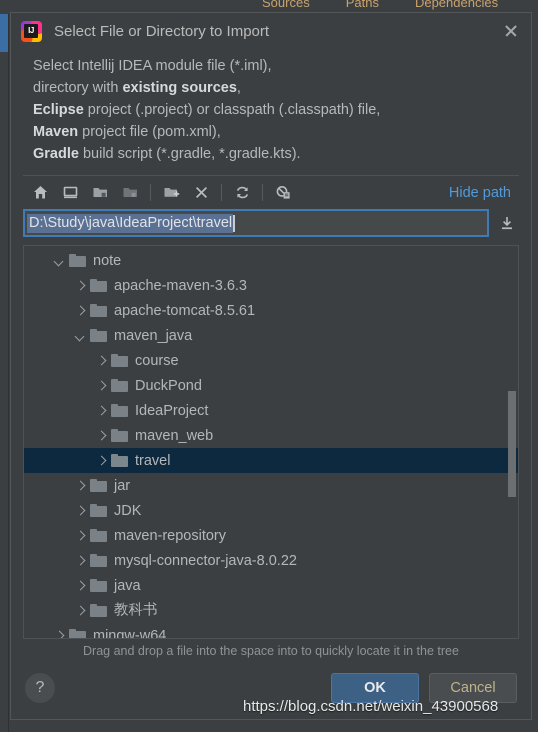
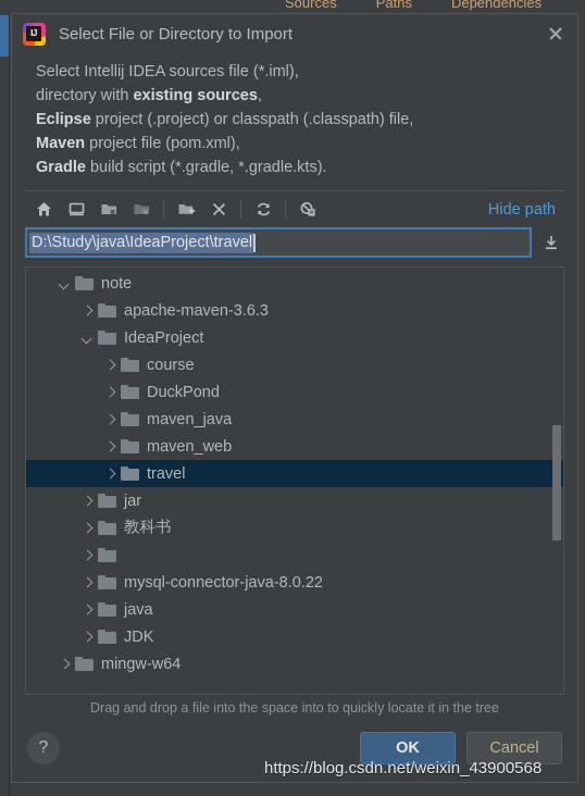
  Sources
  Paths
  Dependencies
  Select File or Directory to Import
- Select Intellij IDEA module file (*.iml),
+ Select Intellij IDEA sources file (*.iml),
  directory with existing sources,
  Eclipse project (.project) or classpath (.classpath) file,
  Maven project file (pom.xml),
  Gradle build script (*.gradle, *.gradle.kts).
  Hide path
  D:\Study\java\IdeaProject\travel
  note
  apache-maven-3.6.3
- apache-tomcat-8.5.61
- maven_java
+ IdeaProject
  course
  DuckPond
- IdeaProject
+ maven_java
  maven_web
  travel
  jar
- JDK
+ 教科书
- maven-repository
  mysql-connector-java-8.0.22
  java
- 教科书
+ JDK
  mingw-w64
  Drag and drop a file into the space into to quickly locate it in the tree
  ?
  OK
  Cancel
  https://blog.csdn.net/weixin_43900568
